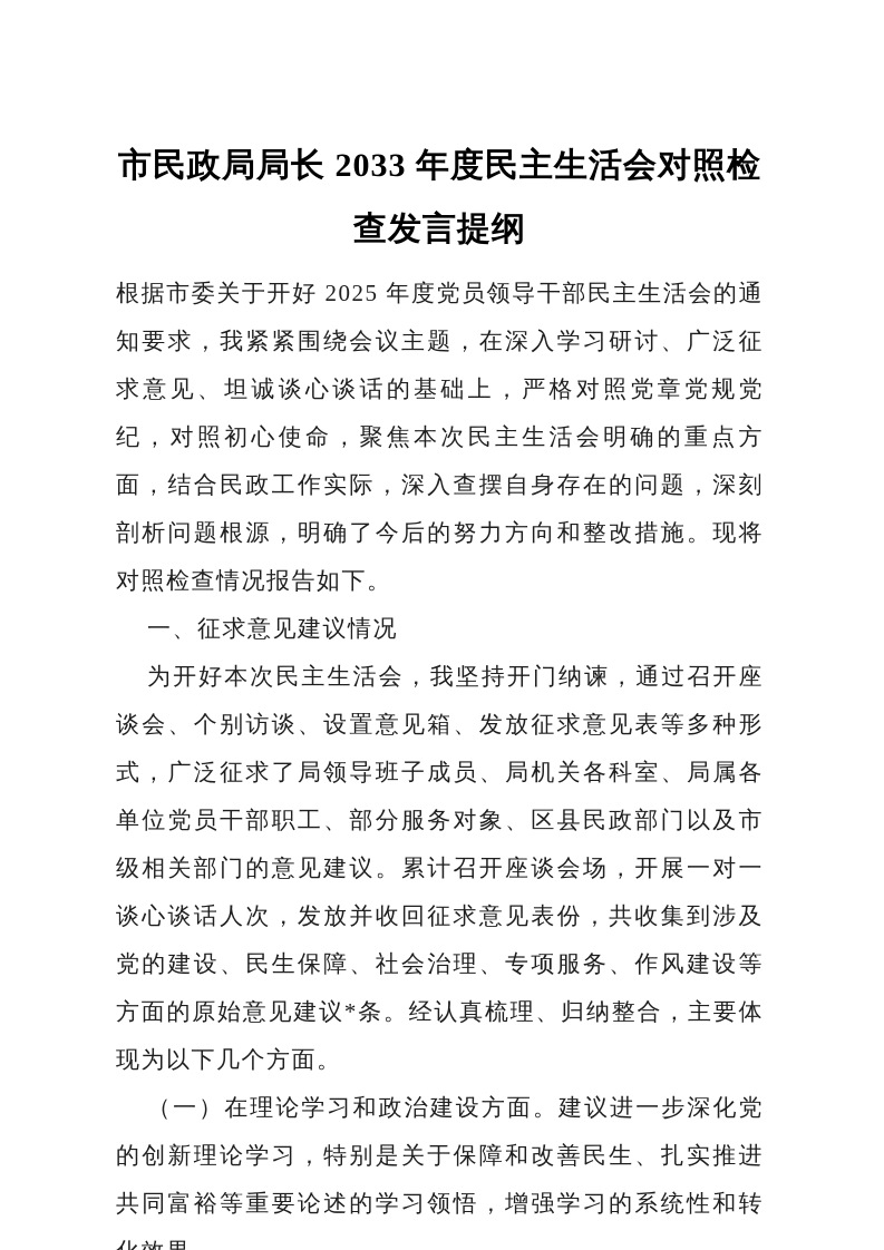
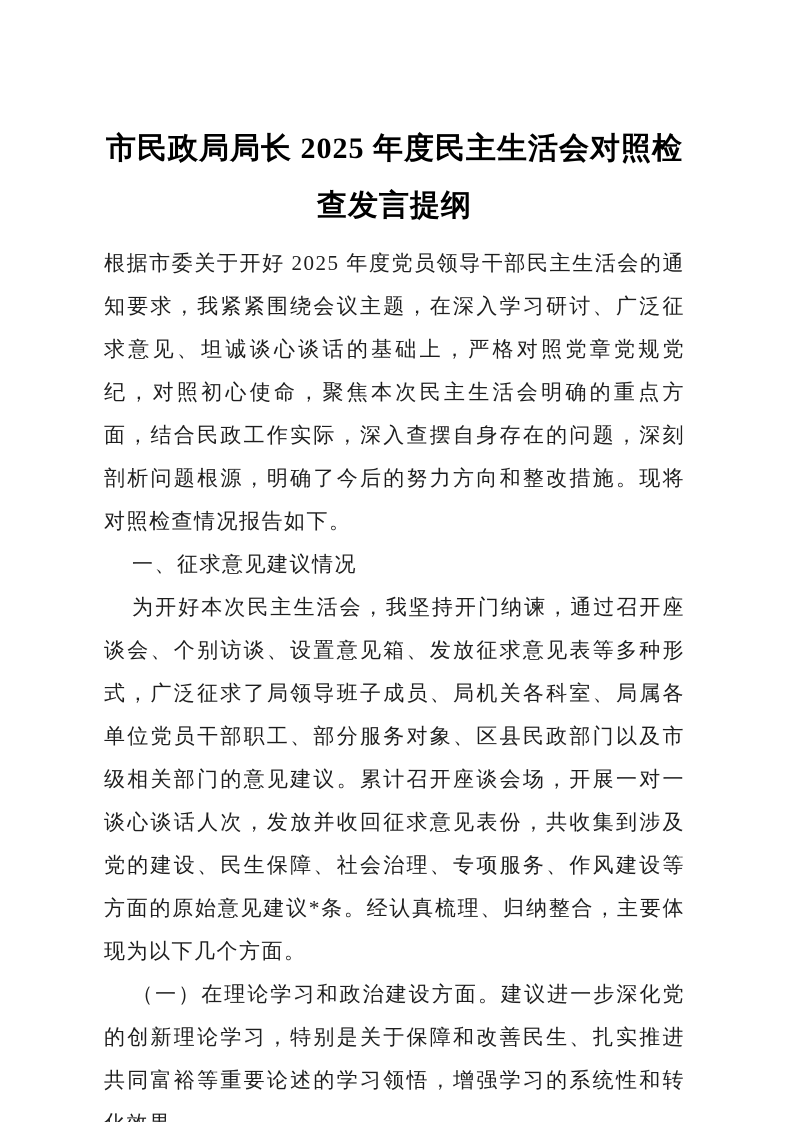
- 市民政局局长 2033 年度民主生活会对照检查发言提纲
+ 市民政局局长 2025 年度民主生活会对照检查发言提纲
  根据市委关于开好 2025 年度党员领导干部民主生活会的通知要求，我紧紧围绕会议主题，在深入学习研讨、广泛征求意见、坦诚谈心谈话的基础上，严格对照党章党规党纪，对照初心使命，聚焦本次民主生活会明确的重点方面，结合民政工作实际，深入查摆自身存在的问题，深刻剖析问题根源，明确了今后的努力方向和整改措施。现将对照检查情况报告如下。
  一、征求意见建议情况
  为开好本次民主生活会，我坚持开门纳谏，通过召开座谈会、个别访谈、设置意见箱、发放征求意见表等多种形式，广泛征求了局领导班子成员、局机关各科室、局属各单位党员干部职工、部分服务对象、区县民政部门以及市级相关部门的意见建议。累计召开座谈会场，开展一对一谈心谈话人次，发放并收回征求意见表份，共收集到涉及党的建设、民生保障、社会治理、专项服务、作风建设等方面的原始意见建议*条。经认真梳理、归纳整合，主要体现为以下几个方面。
  （一）在理论学习和政治建设方面。建议进一步深化党的创新理论学习，特别是关于保障和改善民生、扎实推进共同富裕等重要论述的学习领悟，增强学习的系统性和转
